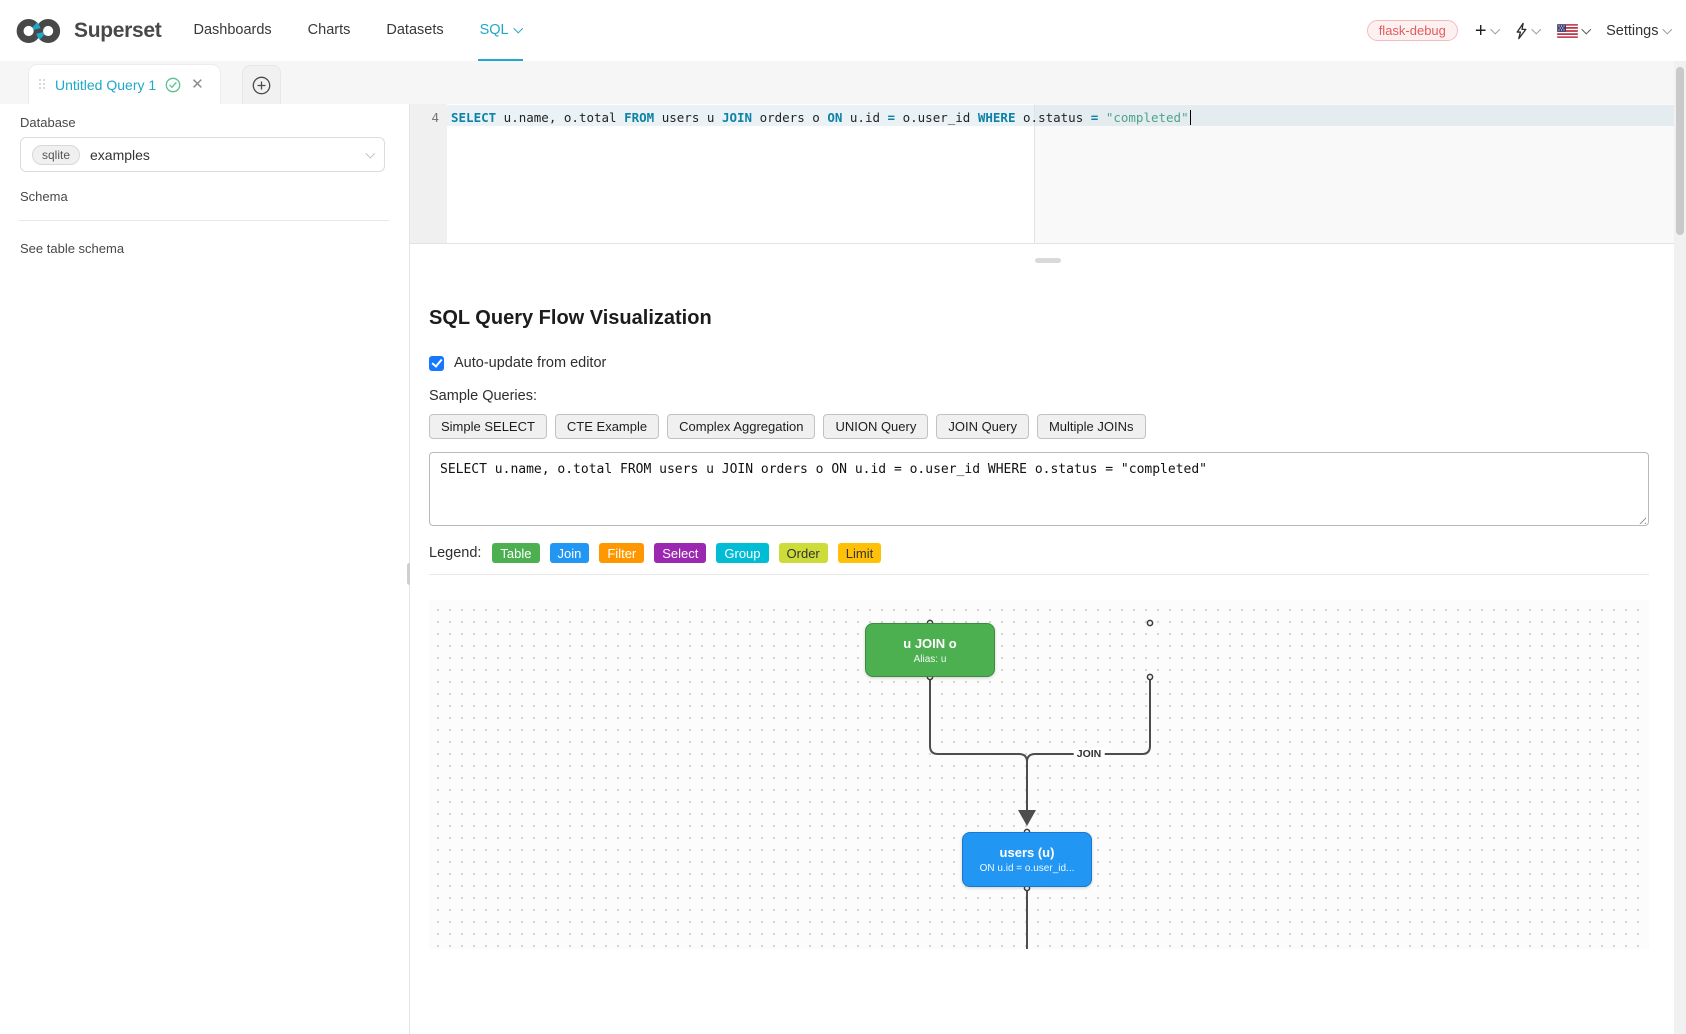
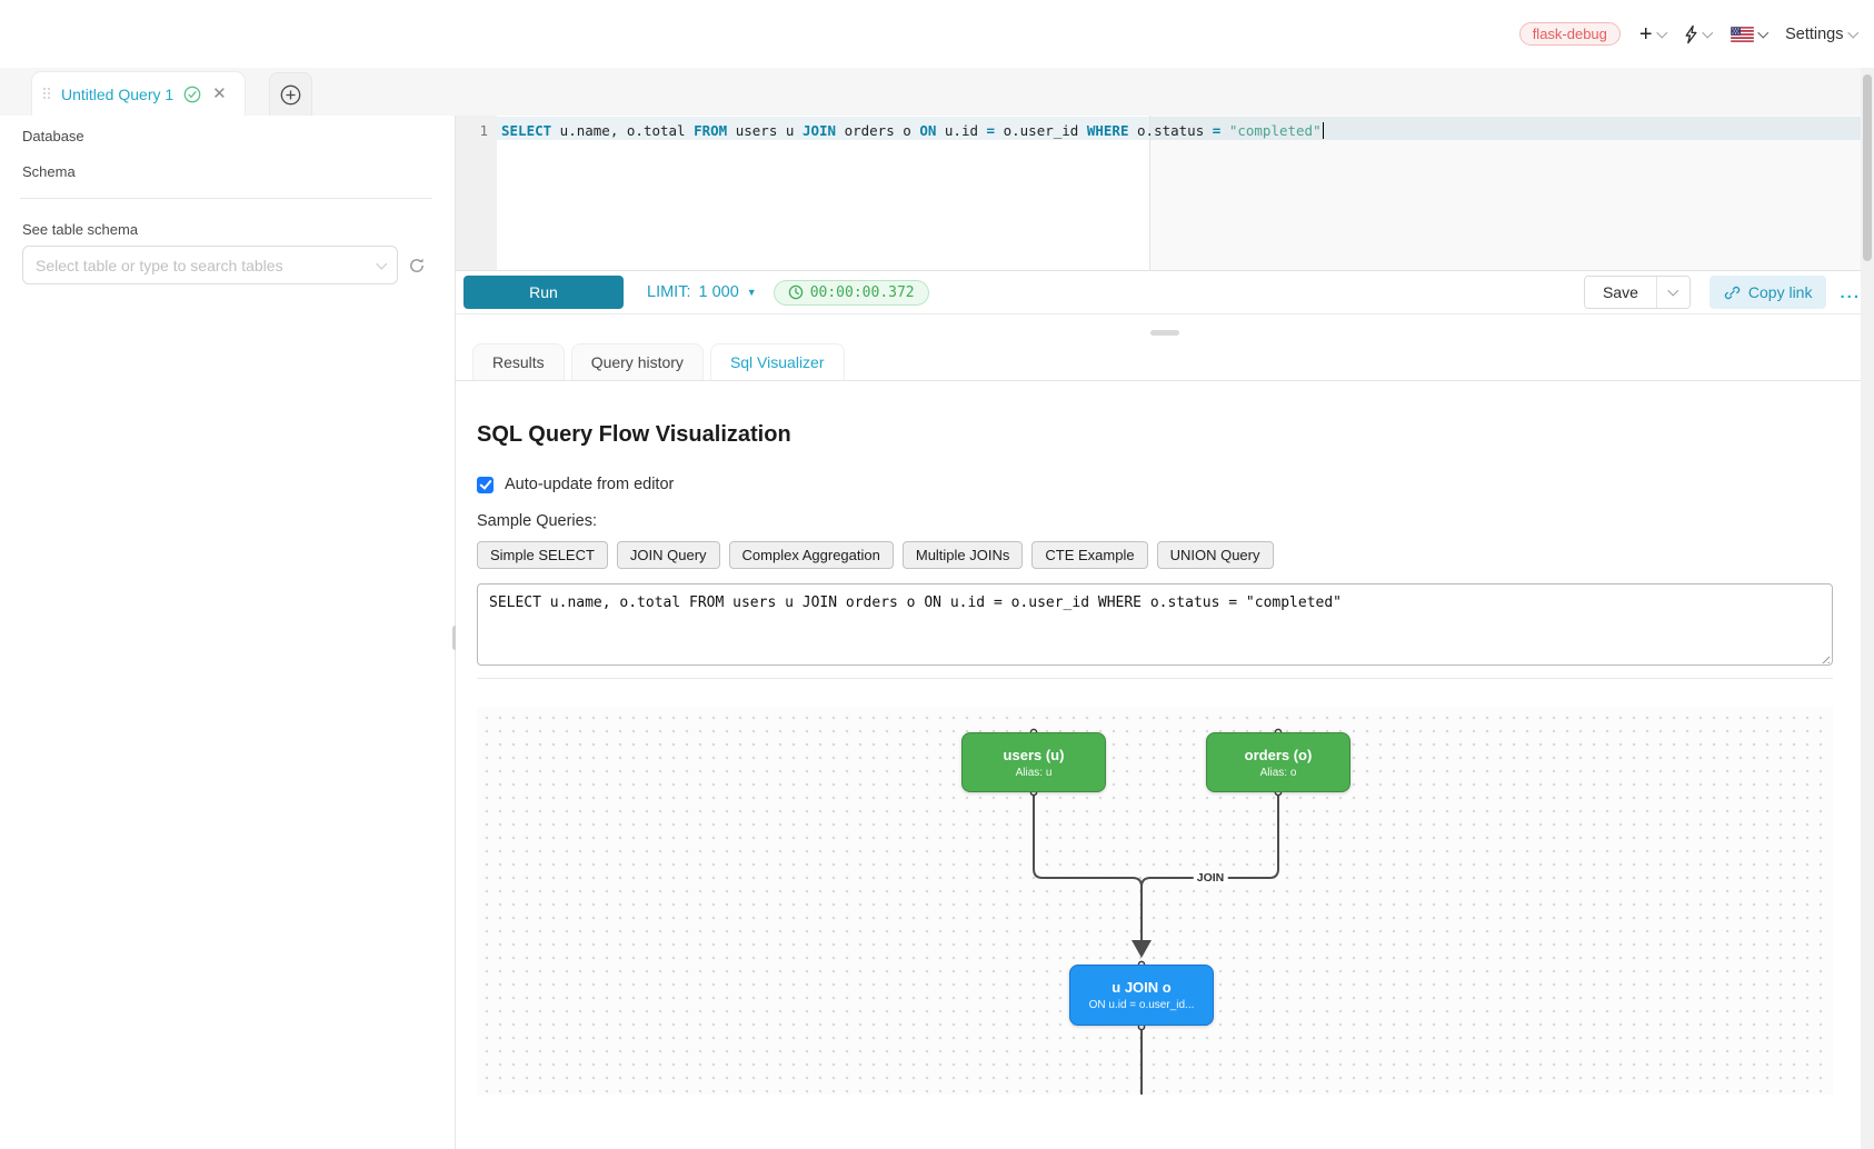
- Superset
- Dashboards
- Charts
- Datasets
- SQL
  flask-debug
  +
  Settings
  Untitled Query 1
  ✕
  Database
- sqlite
- examples
  Schema
  See table schema
+ Select table or type to search tables
- 4
+ 1
  SELECT u.name, o.total FROM users u JOIN orders o ON u.id = o.user_id WHERE o.status = "completed"
+ Run
+ LIMIT:
+ 1 000
+ ▼
+ 00:00:00.372
+ Save
+ Copy link
+ ...
+ Results
+ Query history
+ Sql Visualizer
  SQL Query Flow Visualization
  Auto-update from editor
  Sample Queries:
  Simple SELECT
- CTE Example
+ JOIN Query
  Complex Aggregation
- UNION Query
+ Multiple JOINs
- JOIN Query
+ CTE Example
- Multiple JOINs
+ UNION Query
  SELECT u.name, o.total FROM users u JOIN orders o ON u.id = o.user_id WHERE o.status = "completed"
- Legend:
- Table
- Join
- Filter
- Select
- Group
- Order
- Limit
  JOIN
- u JOIN o
+ users (u)
  Alias: u
+ orders (o)
+ Alias: o
- users (u)
+ u JOIN o
  ON u.id = o.user_id...
